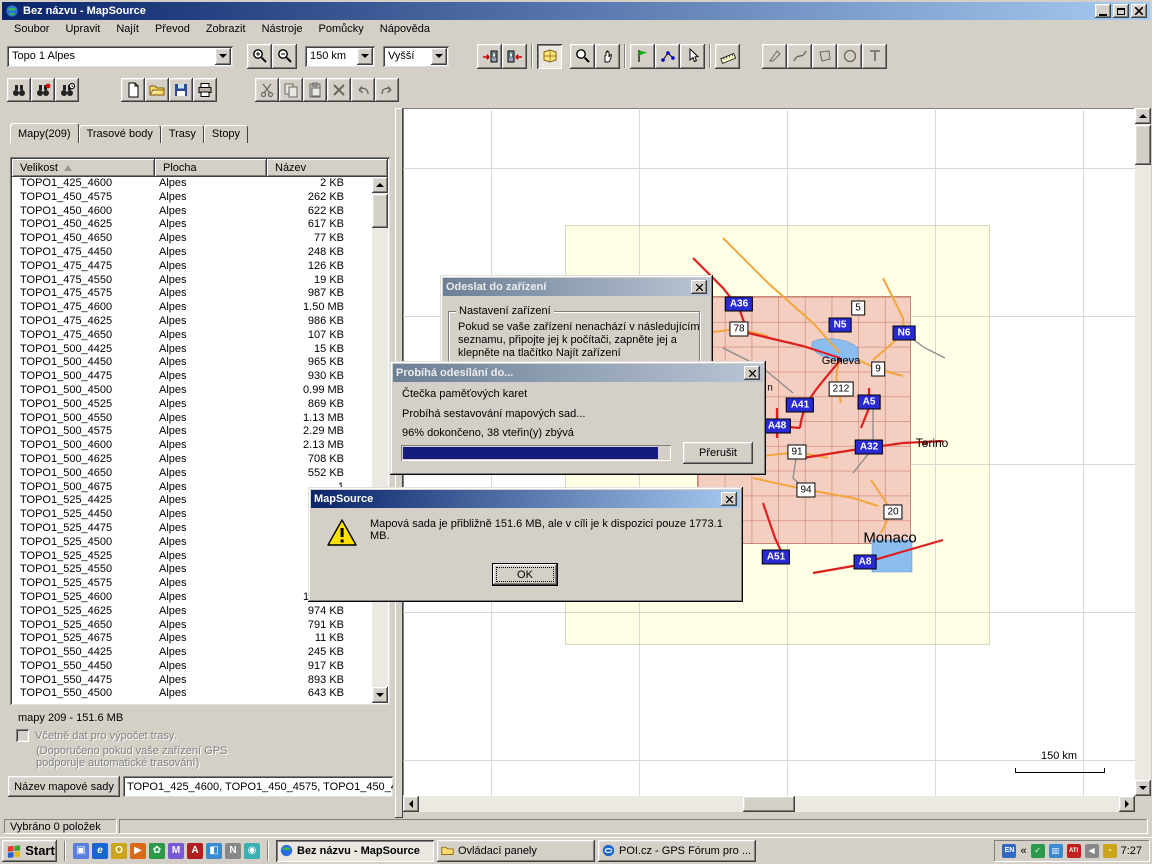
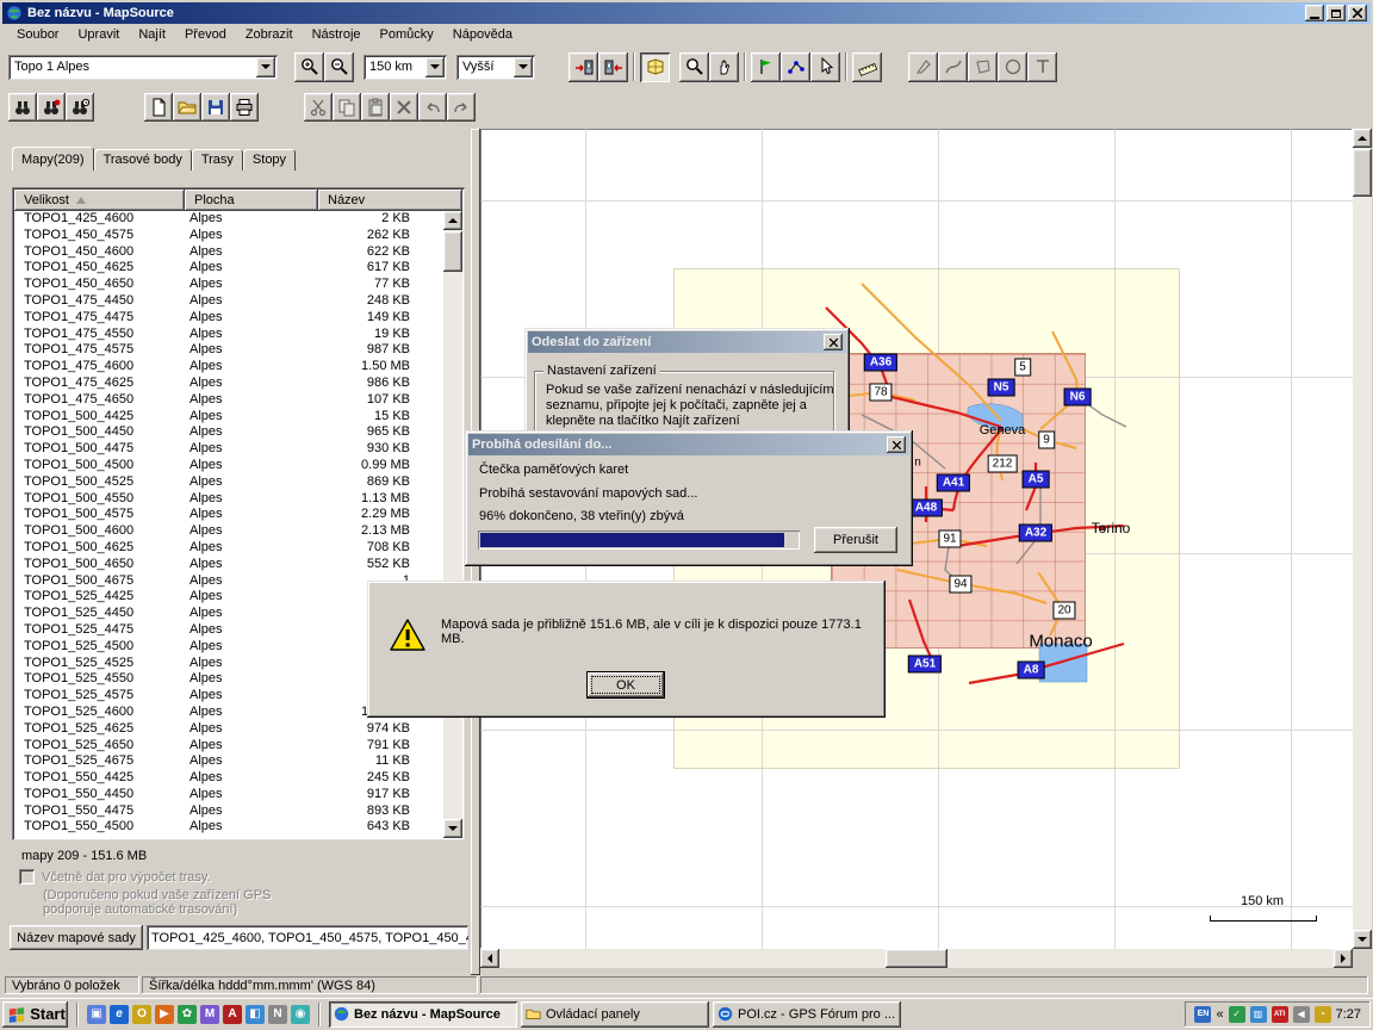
  Bez názvu - MapSource
  Soubor
  Upravit
  Najít
  Převod
  Zobrazit
  Nástroje
  Pomůcky
  Nápověda
  Topo 1 Alpes
  150 km
  Vyšší
  Mapy(209)
  Trasové body
  Trasy
  Stopy
  Velikost
  Plocha
  Název
  TOPO1_425_4600
  Alpes
  2 KB
  TOPO1_450_4575
  Alpes
  262 KB
  TOPO1_450_4600
  Alpes
  622 KB
  TOPO1_450_4625
  Alpes
  617 KB
  TOPO1_450_4650
  Alpes
  77 KB
  TOPO1_475_4450
  Alpes
  248 KB
  TOPO1_475_4475
  Alpes
- 126 KB
+ 149 KB
  TOPO1_475_4550
  Alpes
  19 KB
  TOPO1_475_4575
  Alpes
  987 KB
  TOPO1_475_4600
  Alpes
  1.50 MB
  TOPO1_475_4625
  Alpes
  986 KB
  TOPO1_475_4650
  Alpes
  107 KB
  TOPO1_500_4425
  Alpes
  15 KB
  TOPO1_500_4450
  Alpes
  965 KB
  TOPO1_500_4475
  Alpes
  930 KB
  TOPO1_500_4500
  Alpes
  0.99 MB
  TOPO1_500_4525
  Alpes
  869 KB
  TOPO1_500_4550
  Alpes
  1.13 MB
  TOPO1_500_4575
  Alpes
  2.29 MB
  TOPO1_500_4600
  Alpes
  2.13 MB
  TOPO1_500_4625
  Alpes
  708 KB
  TOPO1_500_4650
  Alpes
  552 KB
  TOPO1_500_4675
  Alpes
  TOPO1_525_4425
  Alpes
  TOPO1_525_4450
  Alpes
  TOPO1_525_4475
  Alpes
  TOPO1_525_4500
  Alpes
  TOPO1_525_4525
  Alpes
  TOPO1_525_4550
  Alpes
  TOPO1_525_4575
  Alpes
  TOPO1_525_4600
  Alpes
  TOPO1_525_4625
  Alpes
  974 KB
  TOPO1_525_4650
  Alpes
  791 KB
  TOPO1_525_4675
  Alpes
  11 KB
  TOPO1_550_4425
  Alpes
  245 KB
  TOPO1_550_4450
  Alpes
  917 KB
  TOPO1_550_4475
  Alpes
  893 KB
  TOPO1_550_4500
  Alpes
  643 KB
  mapy 209 - 151.6 MB
  Včetně dat pro výpočet trasy.
  (Doporučeno pokud vaše zařízení GPS
  podporuje automatické trasování)
  Název mapové sady
  TOPO1_425_4600, TOPO1_450_4575, TOPO1_450_
  A36
  5
  N5
  N6
  78
  Geneva
  9
  n
  212
  A41
  A5
  A48
  91
  A32
  Torino
  94
  20
  Monaco
  A51
  A8
  150 km
  Odeslat do zařízení
  Nastavení zařízení
  Pokud se vaše zařízení nenachází v následujícím
  seznamu, připojte jej k počítači, zapněte jej a
  klepněte na tlačítko Najít zařízení
  Probíhá odesílání do...
  Čtečka paměťových karet
  Probíhá sestavování mapových sad...
  96% dokončeno, 38 vteřin(y) zbývá
  Přerušit
- MapSource
  Mapová sada je přibližně 151.6 MB, ale v cíli je k dispozici pouze 1773.1 MB.
  OK
  Vybráno 0 položek
+ Šířka/délka hddd°mm.mmm' (WGS 84)
  Start
  ▣
  e
  O
  ▶
  ✿
  M
  A
  ◧
  N
  ◉
  Bez názvu - MapSource
  Ovládací panely
  POI.cz - GPS Fórum pro ...
  «
  ✓
  ▥
  ◀
  ◔
  7:27
